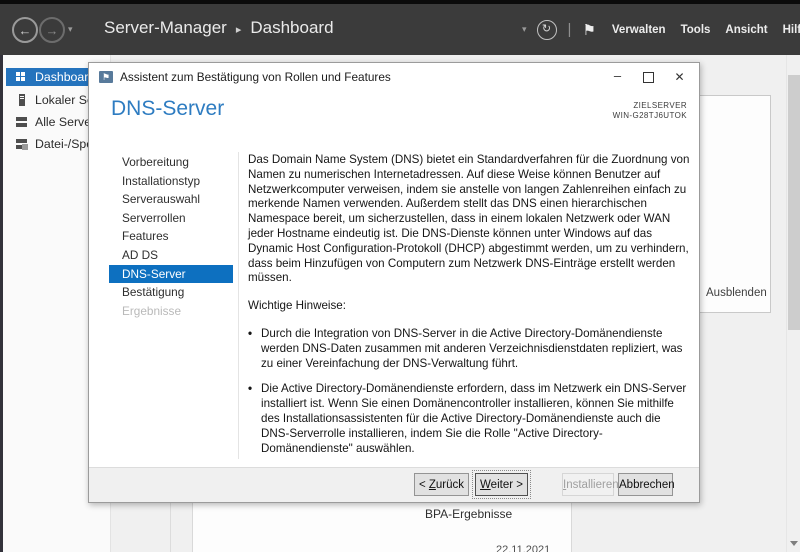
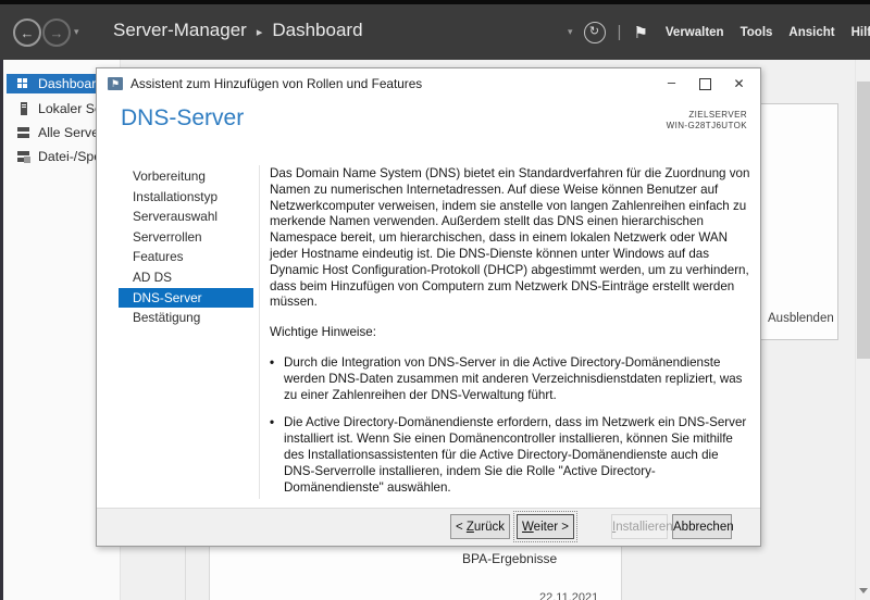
  ←
  →
  ▾
  Server-Manager
  ▸
  Dashboard
  ▾
  ↻
  |
  ⚑
  Verwalten
  Tools
  Ansicht
  Hilf
  Dashboar
  Alle Serv
  Ausblenden
  BPA-Ergebnisse
  ⚑
- Assistent zum Bestätigung von Rollen und Features
+ Assistent zum Hinzufügen von Rollen und Features
  –
  ✕
  DNS-Server
  ZIELSERVER
  WIN-G28TJ6UTOK
  Vorbereitung
  Installationstyp
  Serverauswahl
  Serverrollen
  Features
  AD DS
  DNS-Server
  Bestätigung
- Ergebnisse
- Das Domain Name System (DNS) bietet ein Standardverfahren für die Zuordnung von Namen zu numerischen Internetadressen. Auf diese Weise können Benutzer auf Netzwerkcomputer verweisen, indem sie anstelle von langen Zahlenreihen einfach zu merkende Namen verwenden. Außerdem stellt das DNS einen hierarchischen Namespace bereit, um sicherzustellen, dass in einem lokalen Netzwerk oder WAN jeder Hostname eindeutig ist. Die DNS-Dienste können unter Windows auf das Dynamic Host Configuration-Protokoll (DHCP) abgestimmt werden, um zu verhindern, dass beim Hinzufügen von Computern zum Netzwerk DNS-Einträge erstellt werden müssen.
+ Das Domain Name System (DNS) bietet ein Standardverfahren für die Zuordnung von Namen zu numerischen Internetadressen. Auf diese Weise können Benutzer auf Netzwerkcomputer verweisen, indem sie anstelle von langen Zahlenreihen einfach zu merkende Namen verwenden. Außerdem stellt das DNS einen hierarchischen Namespace bereit, um hierarchischen, dass in einem lokalen Netzwerk oder WAN jeder Hostname eindeutig ist. Die DNS-Dienste können unter Windows auf das Dynamic Host Configuration-Protokoll (DHCP) abgestimmt werden, um zu verhindern, dass beim Hinzufügen von Computern zum Netzwerk DNS-Einträge erstellt werden müssen.
  Wichtige Hinweise:
  •
- Durch die Integration von DNS-Server in die Active Directory-Domänendienste werden DNS-Daten zusammen mit anderen Verzeichnisdienstdaten repliziert, was zu einer Vereinfachung der DNS-Verwaltung führt.
+ Durch die Integration von DNS-Server in die Active Directory-Domänendienste werden DNS-Daten zusammen mit anderen Verzeichnisdienstdaten repliziert, was zu einer Zahlenreihen der DNS-Verwaltung führt.
  •
  Die Active Directory-Domänendienste erfordern, dass im Netzwerk ein DNS-Server installiert ist. Wenn Sie einen Domänencontroller installieren, können Sie mithilfe des Installationsassistenten für die Active Directory-Domänendienste auch die DNS-Serverrolle installieren, indem Sie die Rolle "Active Directory-Domänendienste" auswählen.
  < Zurück
  Weiter >
  Installieren
  Abbrechen
